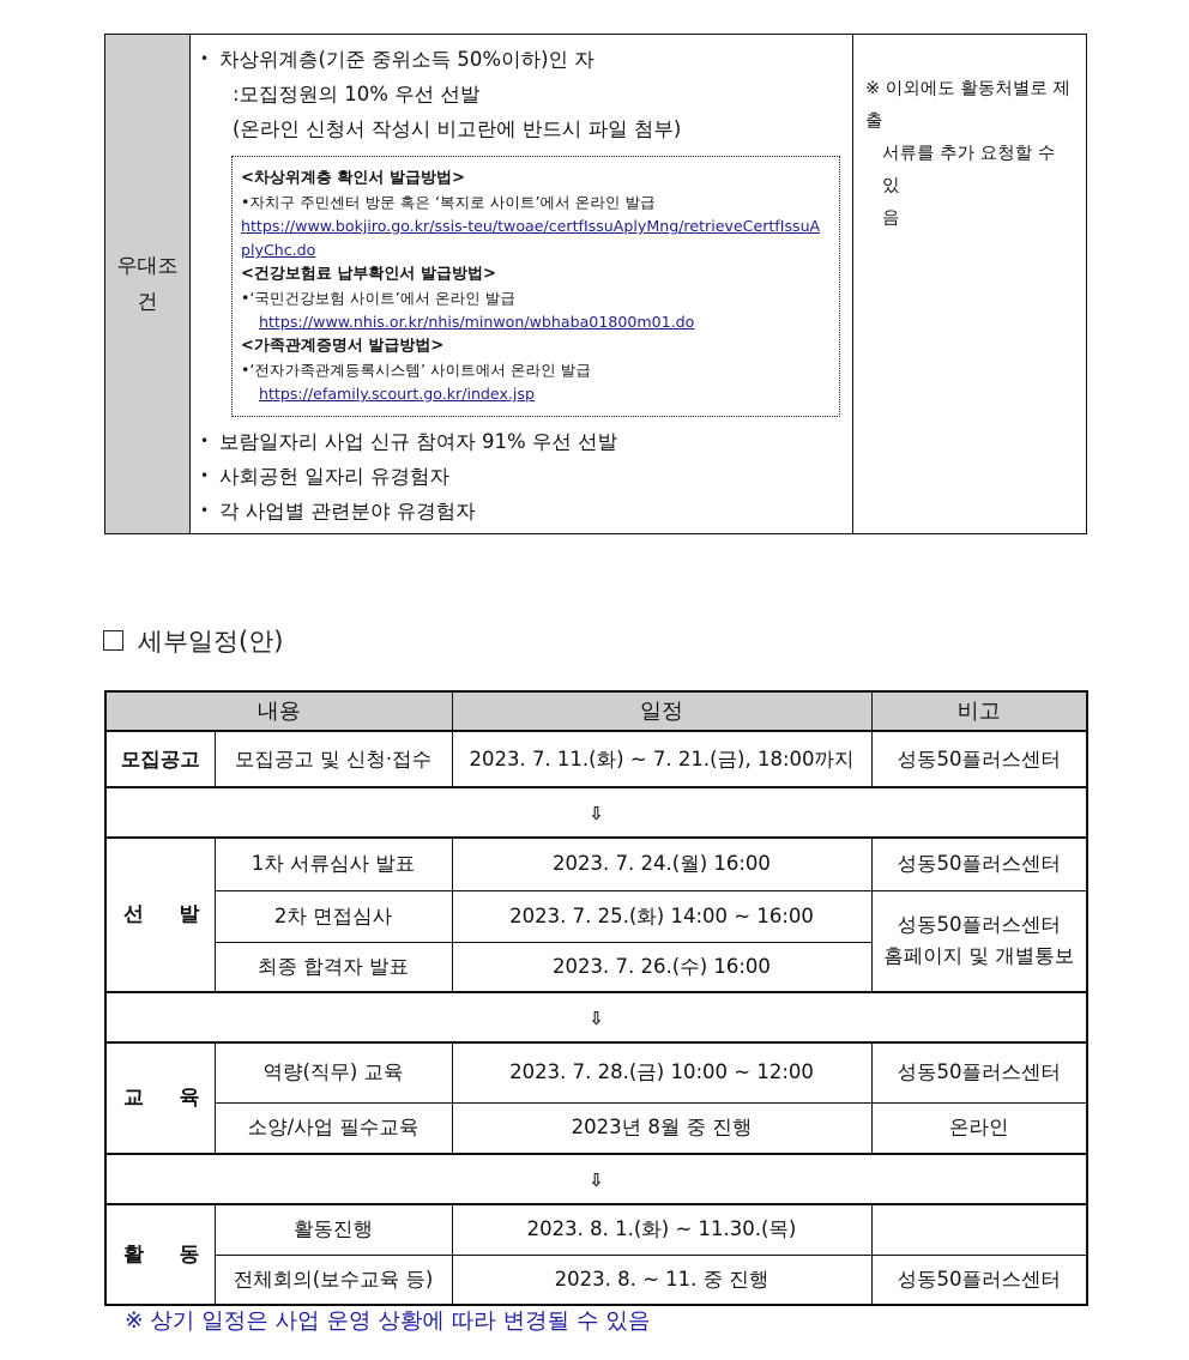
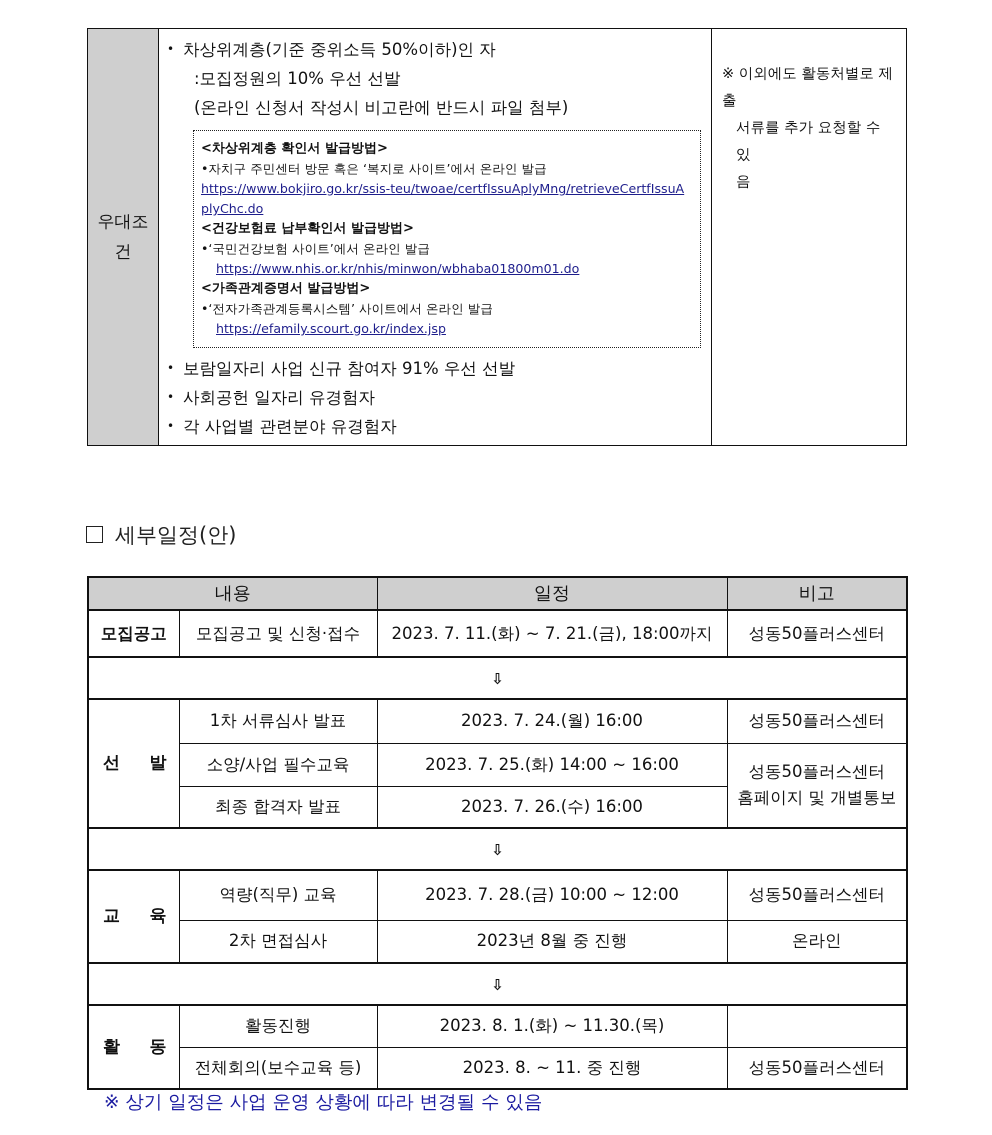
  우대조 건	• 차상위계층(기준 중위소득 50%이하)인 자 :모집정원의 10% 우선 선발 (온라인 신청서 작성시 비고란에 반드시 파일 첨부) <차상위계층 확인서 발급방법> •자치구 주민센터 방문 혹은 ‘복지로 사이트’에서 온라인 발급 https://www.bokjiro.go.kr/ssis-teu/twoae/certfIssuAplyMng/retrieveCertfIssuAplyChc.do <건강보험료 납부확인서 발급방법> •‘국민건강보험 사이트’에서 온라인 발급 https://www.nhis.or.kr/nhis/minwon/wbhaba01800m01.do <가족관계증명서 발급방법> •‘전자가족관계등록시스템’ 사이트에서 온라인 발급 https://efamily.scourt.go.kr/index.jsp • 보람일자리 사업 신규 참여자 91% 우선 선발 • 사회공헌 일자리 유경험자 • 각 사업별 관련분야 유경험자	※ 이외에도 활동처별로 제출 서류를 추가 요청할 수 있 음
  세부일정(안)
  내용	일정	비고
  모집공고	모집공고 및 신청·접수	2023. 7. 11.(화) ~ 7. 21.(금), 18:00까지	성동50플러스센터
  ⇩
  선 발	1차 서류심사 발표	2023. 7. 24.(월) 16:00	성동50플러스센터
- 2차 면접심사	2023. 7. 25.(화) 14:00 ~ 16:00	성동50플러스센터 홈페이지 및 개별통보
+ 소양/사업 필수교육	2023. 7. 25.(화) 14:00 ~ 16:00	성동50플러스센터 홈페이지 및 개별통보
  최종 합격자 발표	2023. 7. 26.(수) 16:00
  ⇩
  교 육	역량(직무) 교육	2023. 7. 28.(금) 10:00 ~ 12:00	성동50플러스센터
- 소양/사업 필수교육	2023년 8월 중 진행	온라인
+ 2차 면접심사	2023년 8월 중 진행	온라인
  ⇩
  활 동	활동진행	2023. 8. 1.(화) ~ 11.30.(목)
  전체회의(보수교육 등)	2023. 8. ~ 11. 중 진행	성동50플러스센터
  ※ 상기 일정은 사업 운영 상황에 따라 변경될 수 있음
